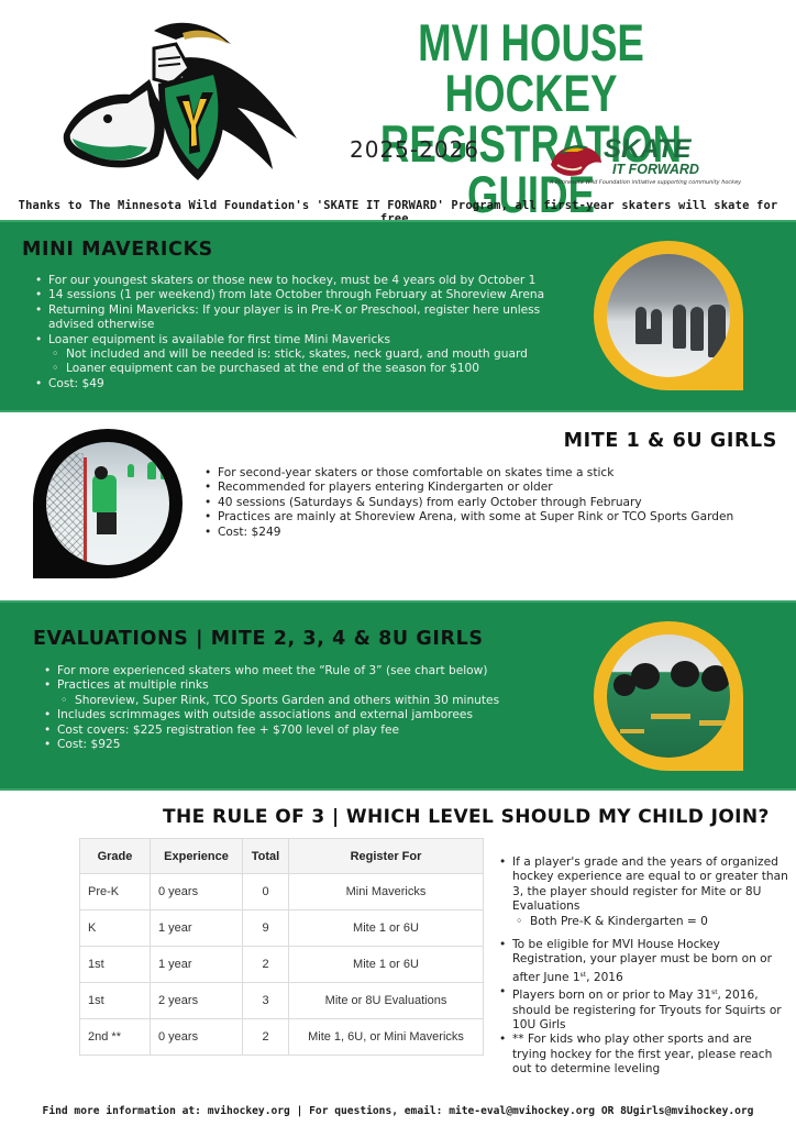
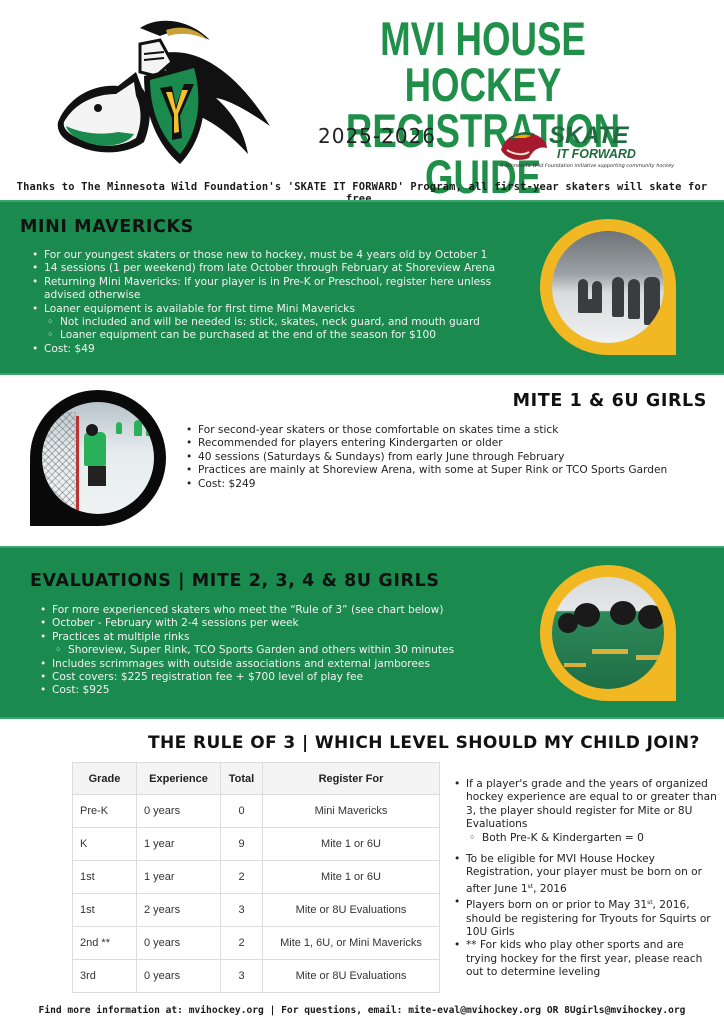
  MVI HOUSE HOCKEY
  REGISTRATION GUIDE
  2025-2026
  SKATE
  IT FORWARD
  Thanks to The Minnesota Wild Foundation's 'SKATE IT FORWARD' Program, all first-year skaters will skate for free.
  MINI MAVERICKS
  For our youngest skaters or those new to hockey, must be 4 years old by October 1
  14 sessions (1 per weekend) from late October through February at Shoreview Arena
  Returning Mini Mavericks: If your player is in Pre-K or Preschool, register here unless advised otherwise
  Loaner equipment is available for first time Mini Mavericks
  Not included and will be needed is: stick, skates, neck guard, and mouth guard
  Loaner equipment can be purchased at the end of the season for $100
  Cost: $49
  MITE 1 & 6U GIRLS
  For second-year skaters or those comfortable on skates time a stick
  Recommended for players entering Kindergarten or older
- 40 sessions (Saturdays & Sundays) from early October through February
+ 40 sessions (Saturdays & Sundays) from early June through February
  Practices are mainly at Shoreview Arena, with some at Super Rink or TCO Sports Garden
  Cost: $249
  EVALUATIONS | MITE 2, 3, 4 & 8U GIRLS
  For more experienced skaters who meet the “Rule of 3” (see chart below)
+ October - February with 2-4 sessions per week
  Practices at multiple rinks
  Shoreview, Super Rink, TCO Sports Garden and others within 30 minutes
  Includes scrimmages with outside associations and external jamborees
  Cost covers: $225 registration fee + $700 level of play fee
  Cost: $925
  THE RULE OF 3 | WHICH LEVEL SHOULD MY CHILD JOIN?
  Grade	Experience	Total	Register For
  Pre-K	0 years	0	Mini Mavericks
  K	1 year	9	Mite 1 or 6U
  1st	1 year	2	Mite 1 or 6U
  1st	2 years	3	Mite or 8U Evaluations
  2nd **	0 years	2	Mite 1, 6U, or Mini Mavericks
+ 3rd	0 years	3	Mite or 8U Evaluations
  If a player's grade and the years of organized hockey experience are equal to or greater than 3, the player should register for Mite or 8U Evaluations
  Both Pre-K & Kindergarten = 0
  To be eligible for MVI House Hockey Registration, your player must be born on or after June 1 , 2016
  Players born on or prior to May 31 , 2016, should be registering for Tryouts for Squirts or 10U Girls
  ** For kids who play other sports and are trying hockey for the first year, please reach out to determine leveling
  Find more information at: mvihockey.org | For questions, email: mite-eval@mvihockey.org OR 8Ugirls@mvihockey.org
